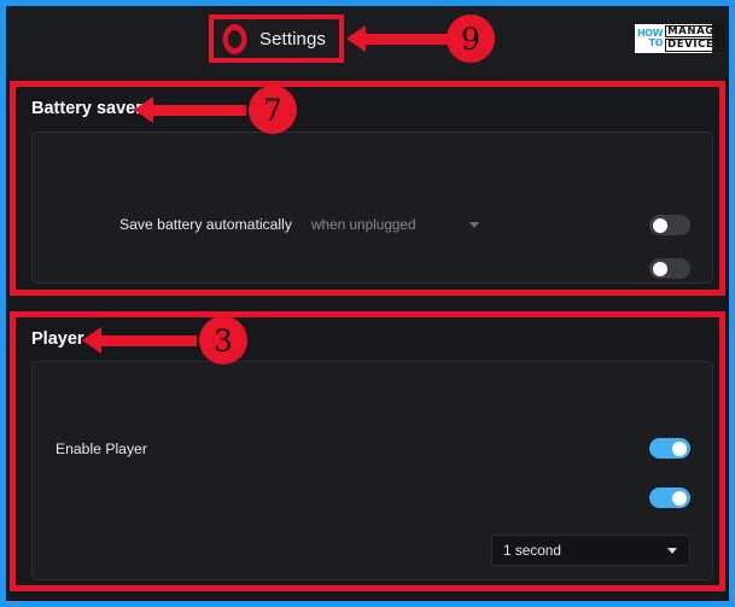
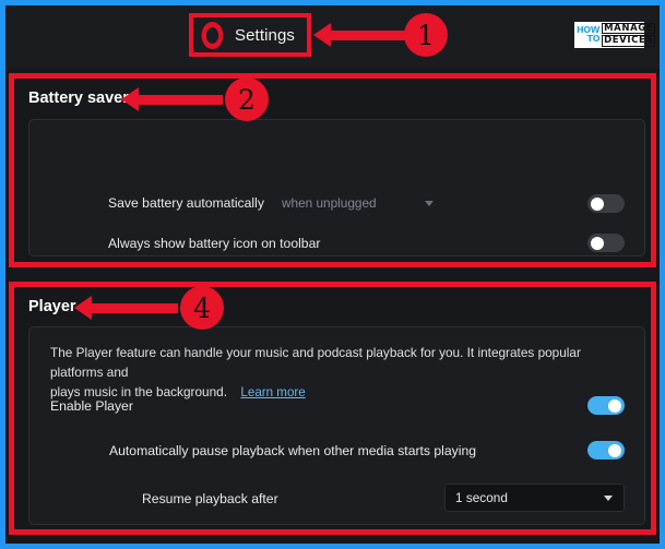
  Settings
- 9
+ 1
  HOW
  TO
  MANAGE
  DEVICES
  Battery save
  Save battery automatically
  when unplugged
+ Always show battery icon on toolbar
- 7
+ 2
  Player
+ The Player feature can handle your music and podcast playback for you. It integrates popular platforms and
+ plays music in the background. Learn more
  Enable Player
+ Automatically pause playback when other media starts playing
+ Resume playback after
  1 second
- 3
+ 4
